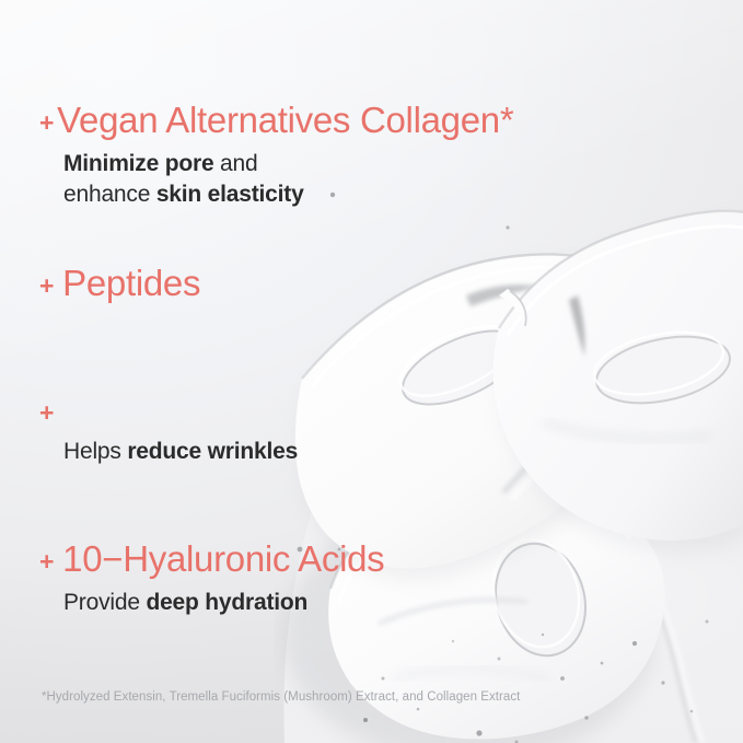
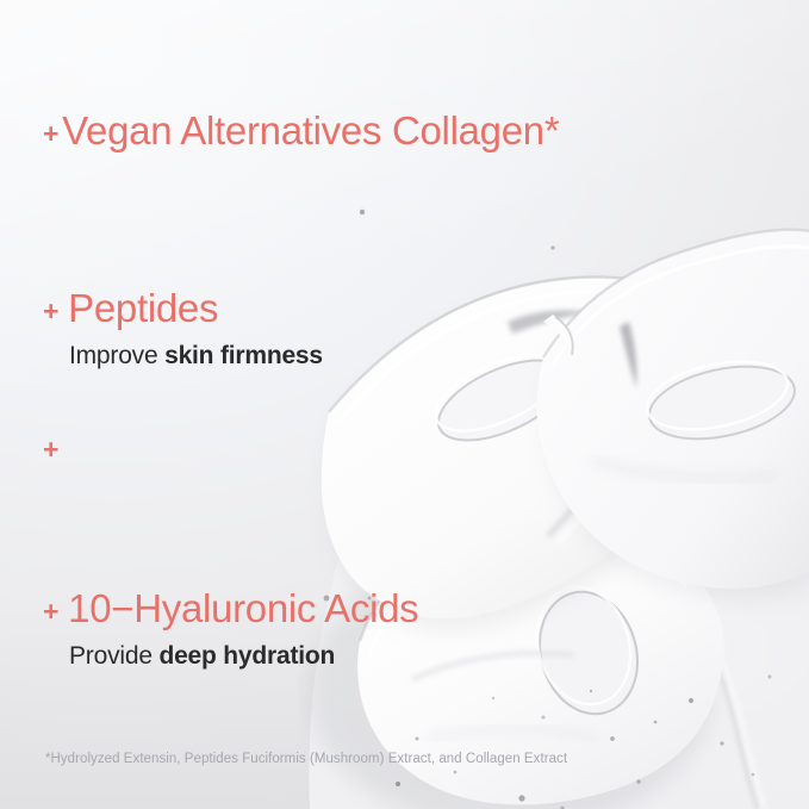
  +
  Vegan Alternatives Collagen*
- Minimize pore and
- enhance skin elasticity
  +
  Peptides
+ Improve skin firmness
  +
- Helps reduce wrinkles
  +
  10−Hyaluronic Acids
  Provide deep hydration
- *Hydrolyzed Extensin, Tremella Fuciformis (Mushroom) Extract, and Collagen Extract
+ *Hydrolyzed Extensin, Peptides Fuciformis (Mushroom) Extract, and Collagen Extract
